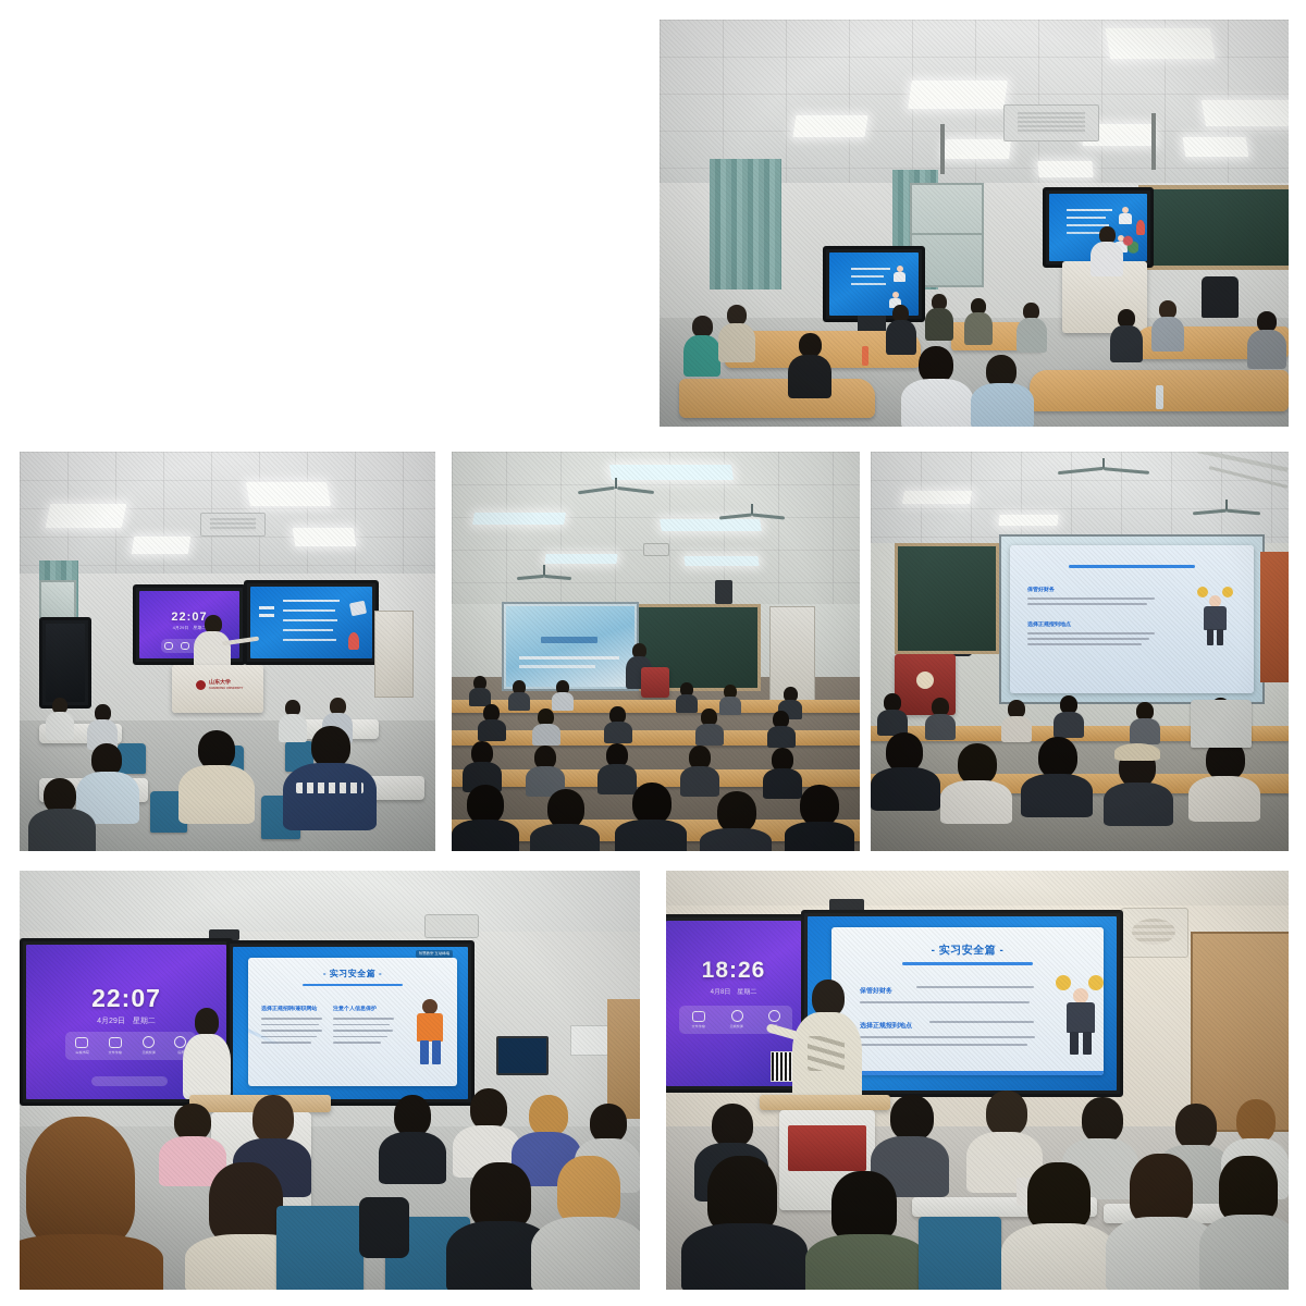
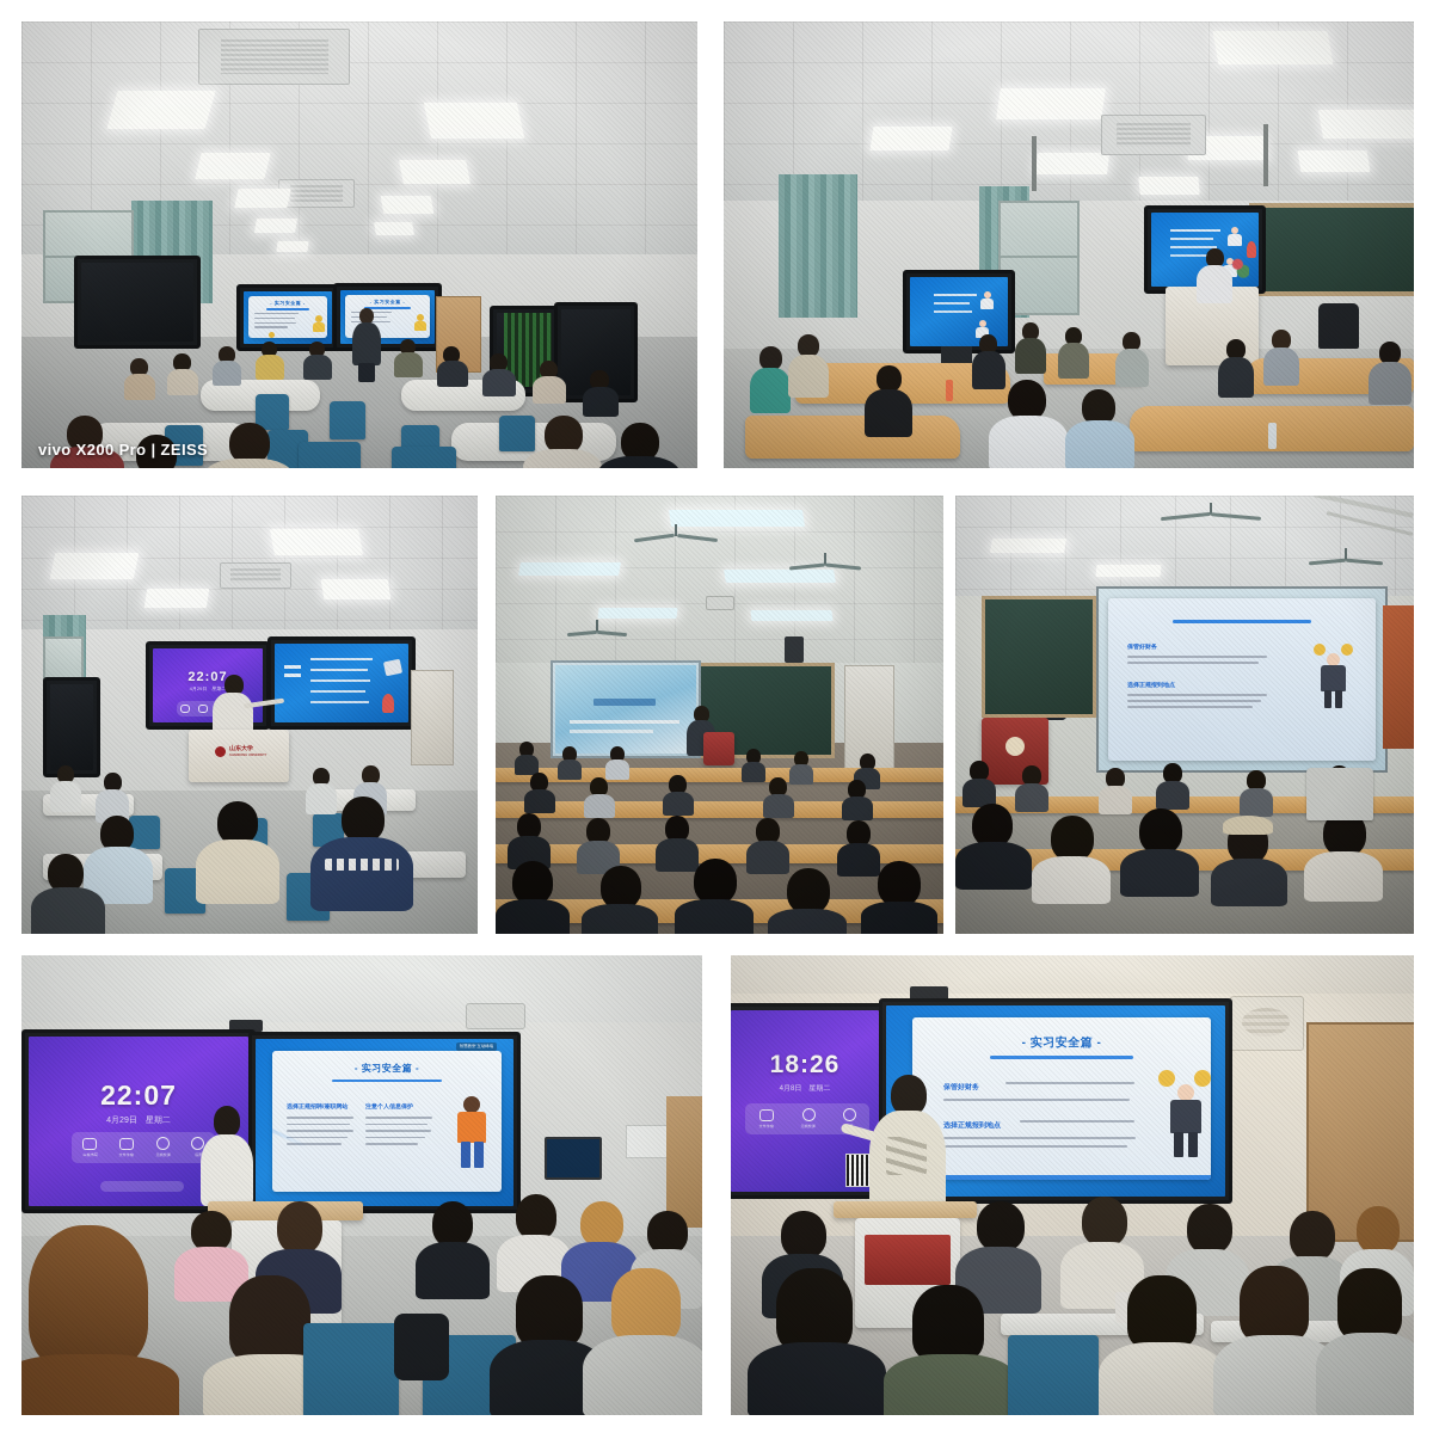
+ vivo X200 Pro | ZEISS
